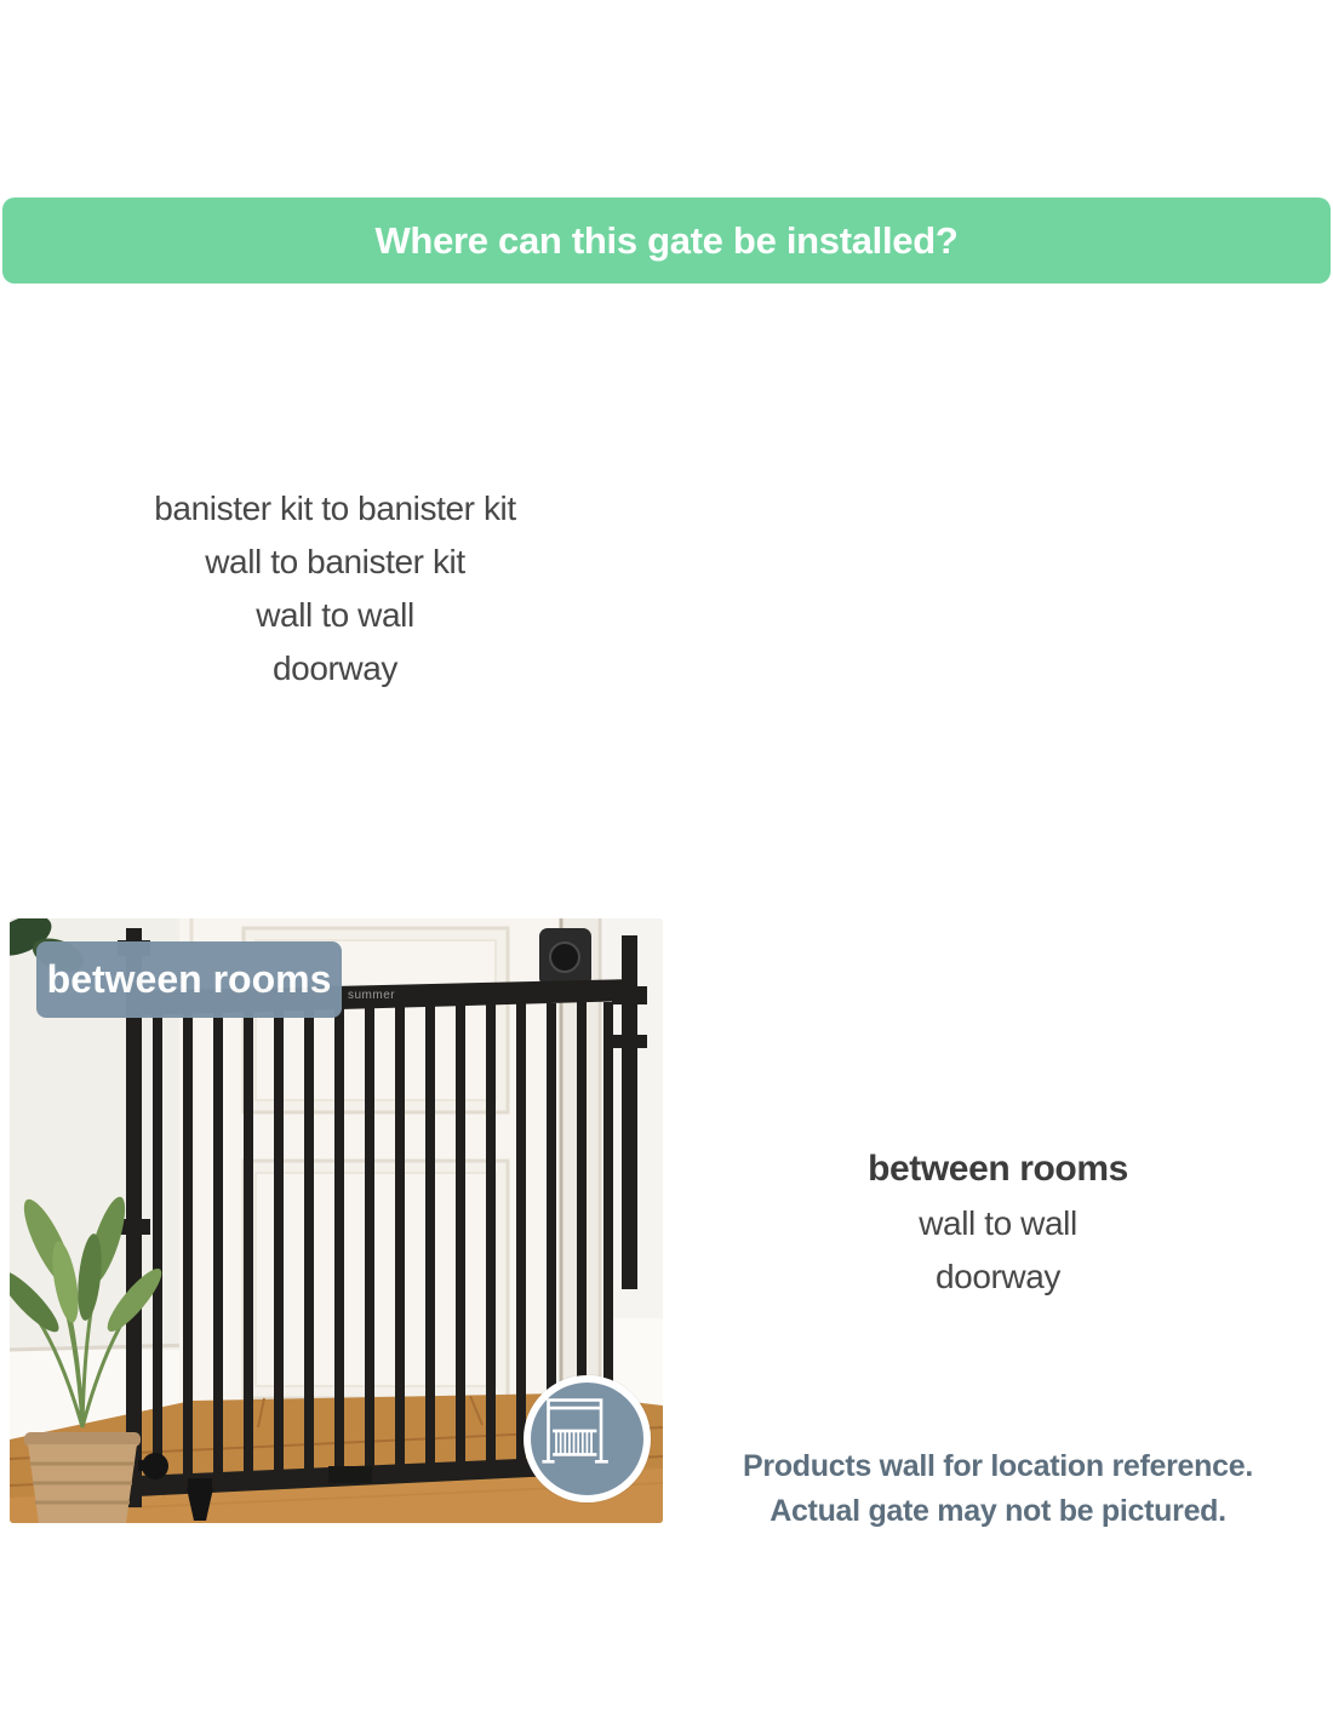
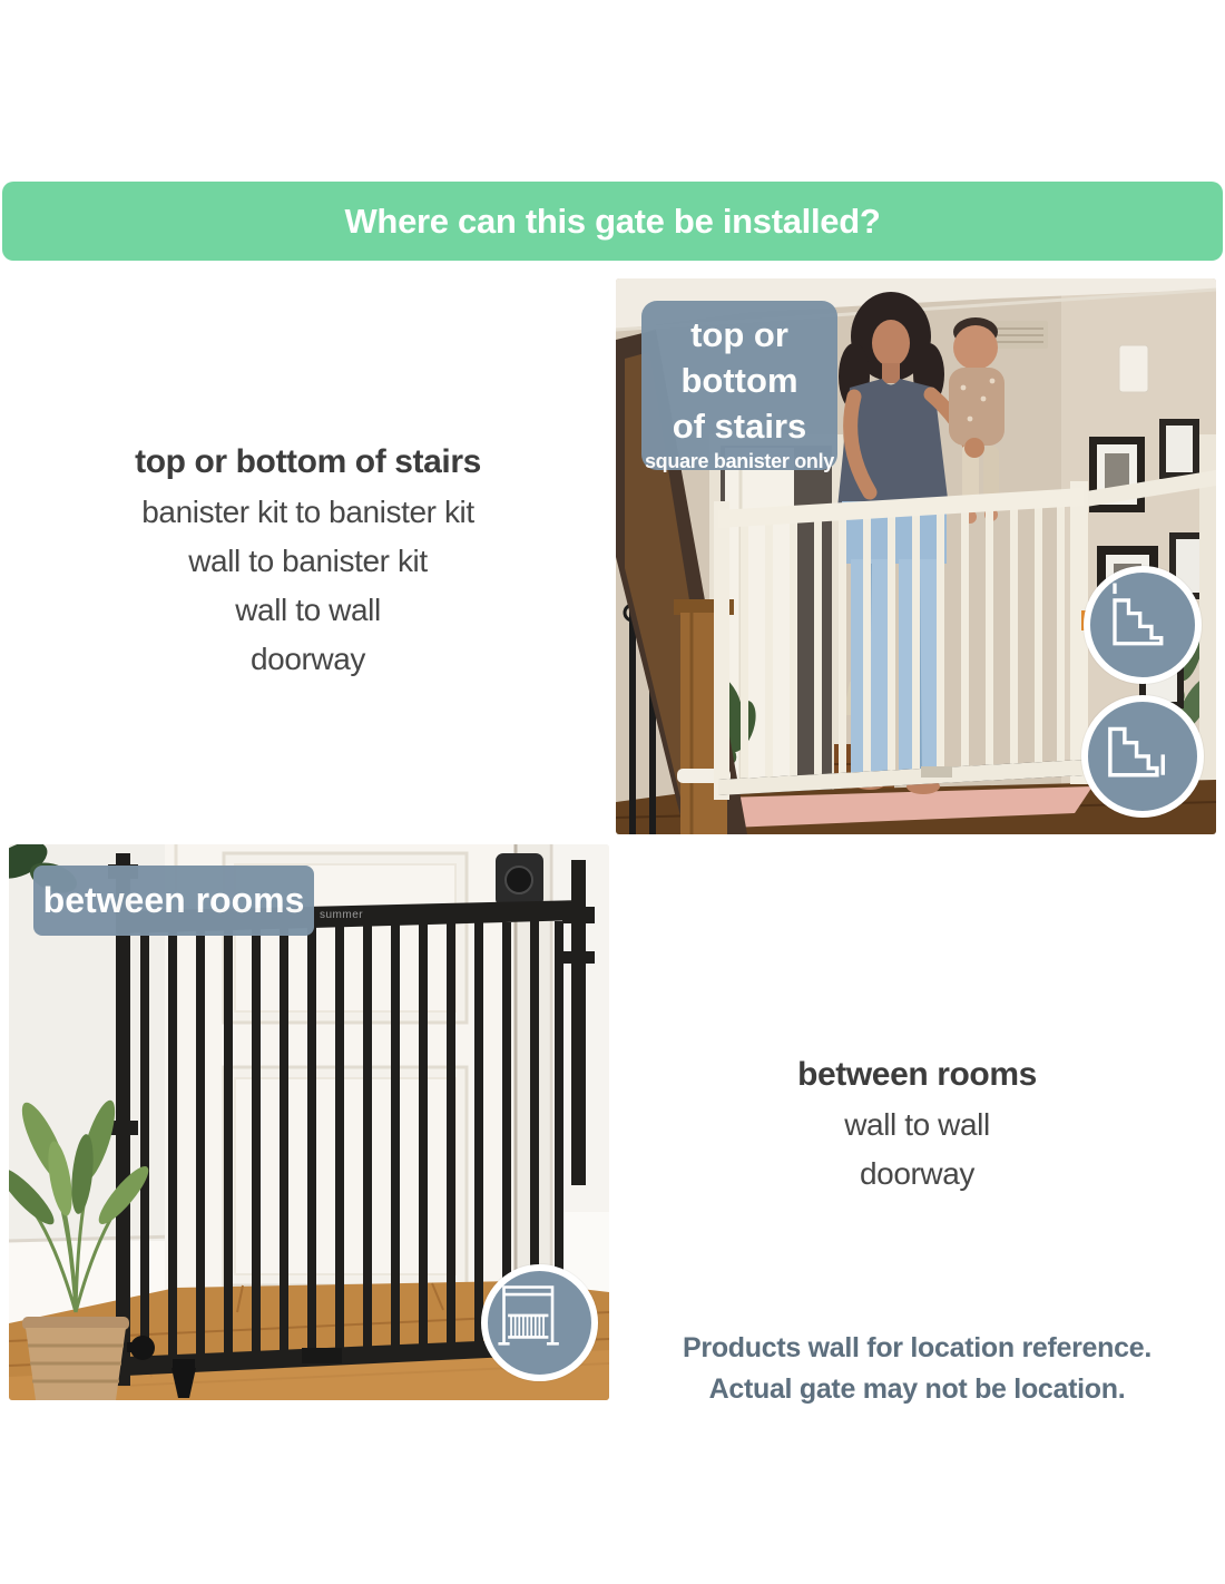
  Where can this gate be installed?
+ top or bottom of stairs
  banister kit to banister kit
  wall to banister kit
  wall to wall
  doorway
+ top or
+ bottom
+ of stairs
+ square banister only
  between rooms
  summer
  between rooms
  wall to wall
  doorway
  Products wall for location reference.
- Actual gate may not be pictured.
+ Actual gate may not be location.
